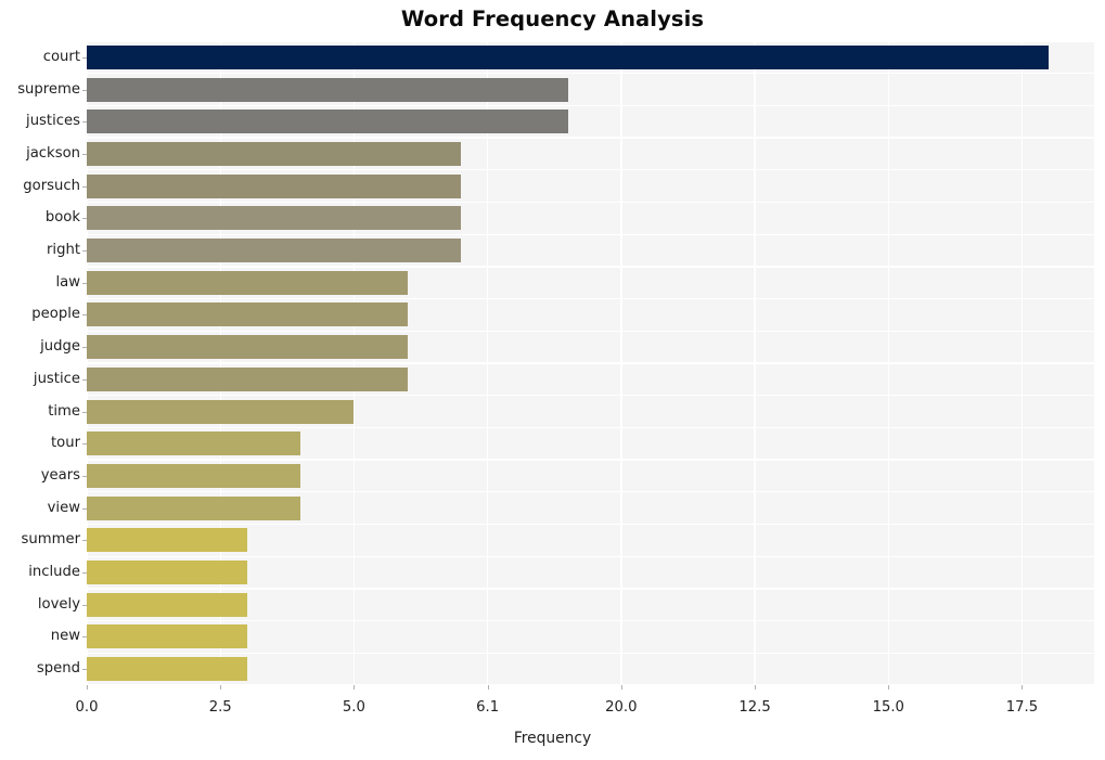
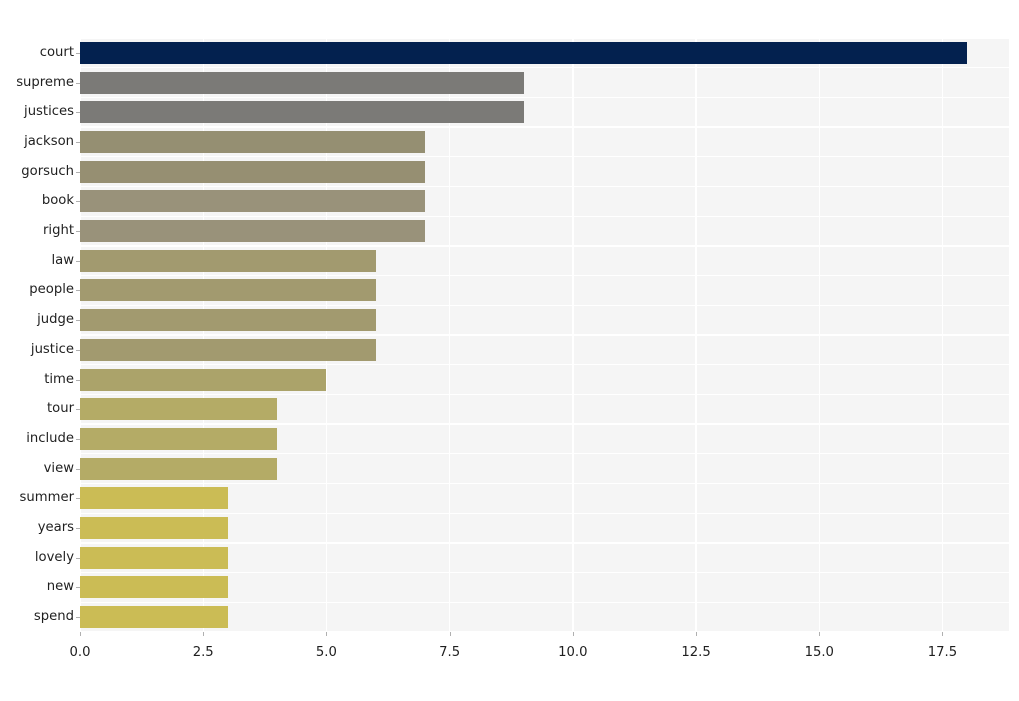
- Word Frequency Analysis
  court
  supreme
  justices
  jackson
  gorsuch
  book
  right
  law
  people
  judge
  justice
  time
  tour
- years
+ include
  view
  summer
- include
+ years
  lovely
  new
  spend
  0.0
  2.5
  5.0
- 6.1
+ 7.5
- 20.0
+ 10.0
  12.5
  15.0
  17.5
- Frequency
